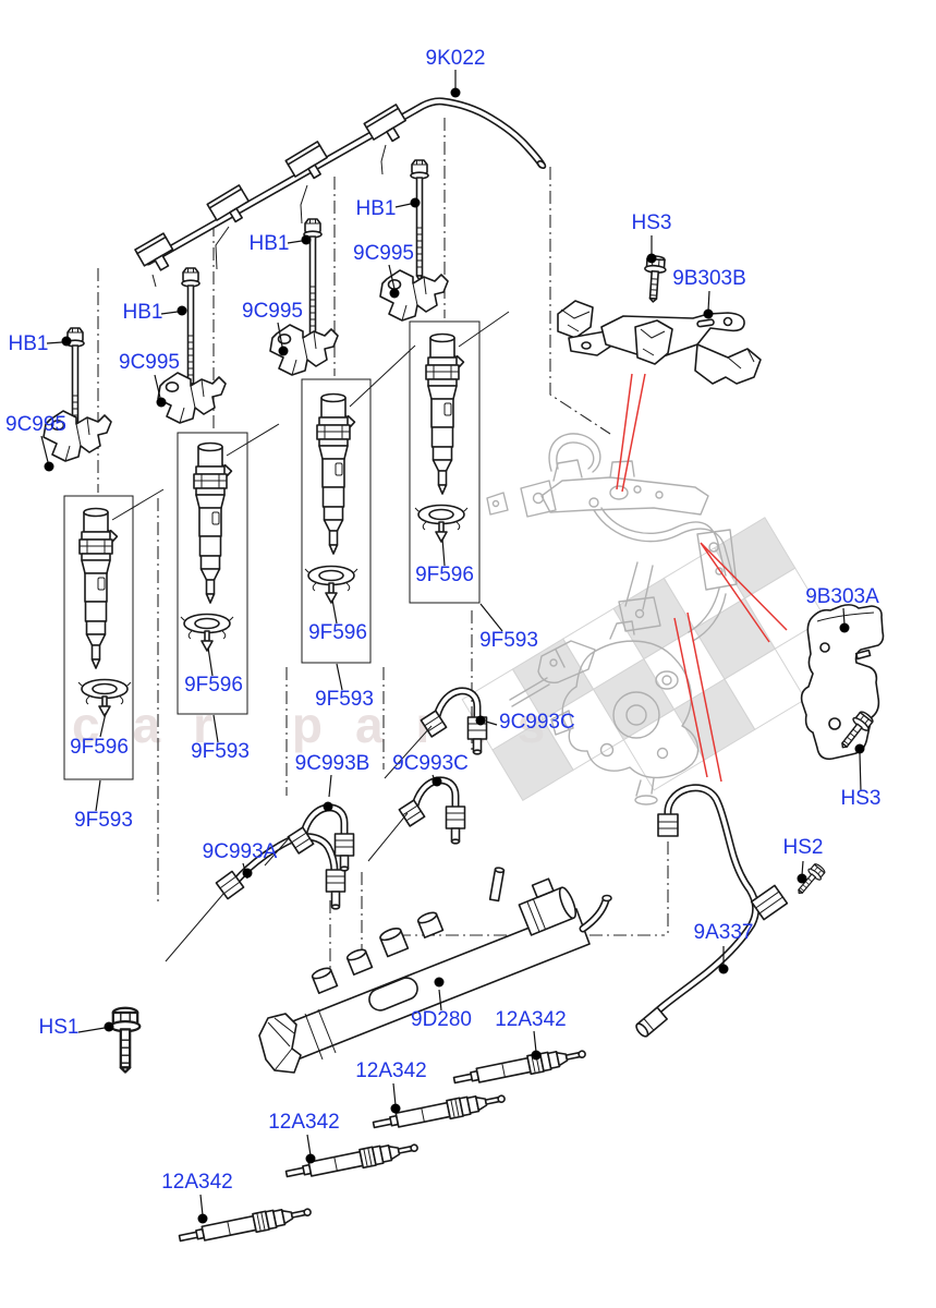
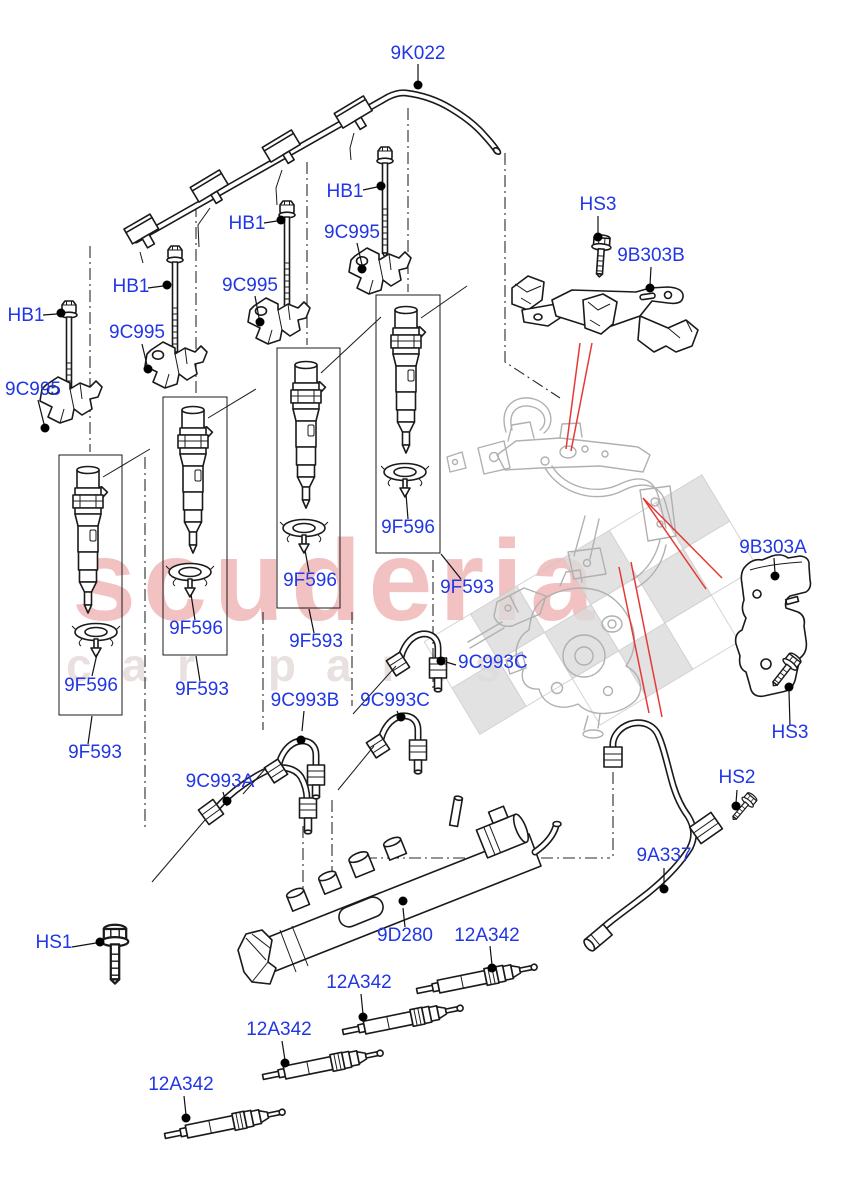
+ scuderia
  car pats
  9K022
  HB1
  9C995
  HB1
  9C995
  HB1
  9C995
  HB1
  9C995
  HS3
  9B303B
  9B303A
  HS3
  HS2
  9A337
  9F596
  9F593
  9F596
  9F593
  9F596
  9F593
  9F596
  9F593
  9C993B
  9C993C
  9C993C
  9C993A
  9D280
  12A342
  12A342
  12A342
  12A342
  HS1
